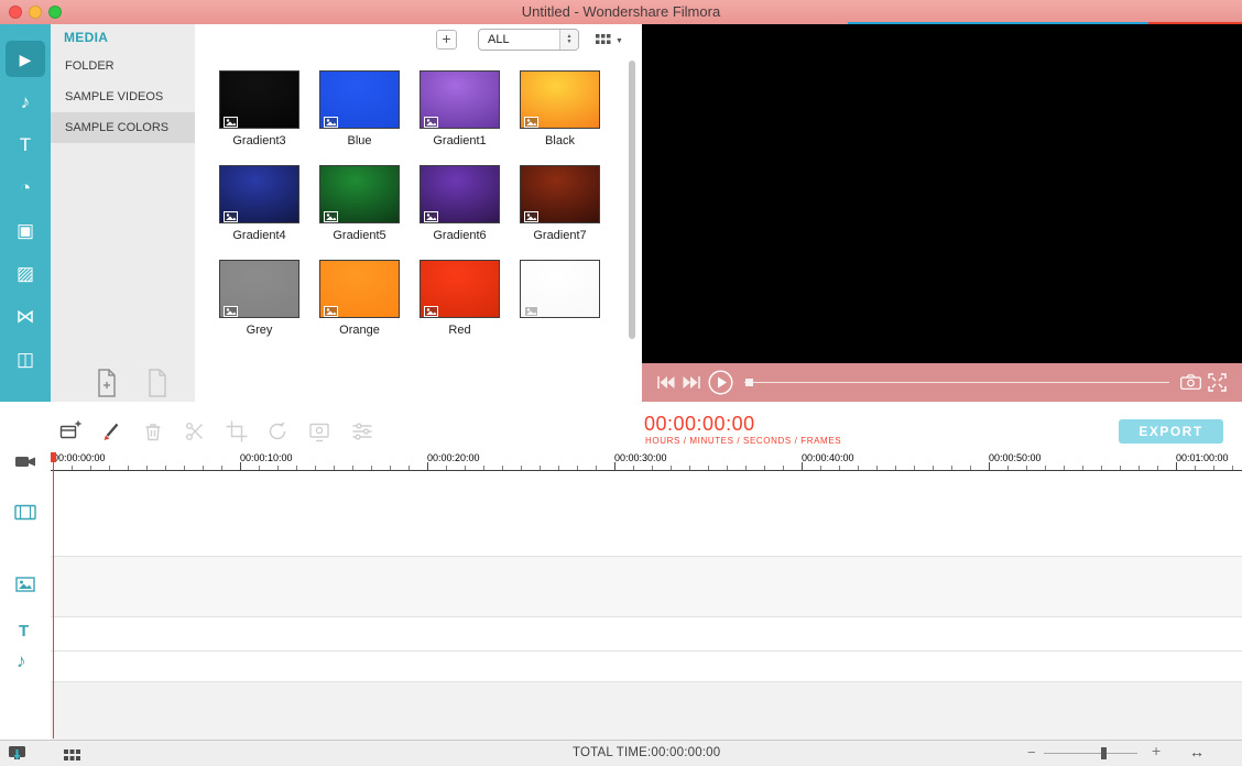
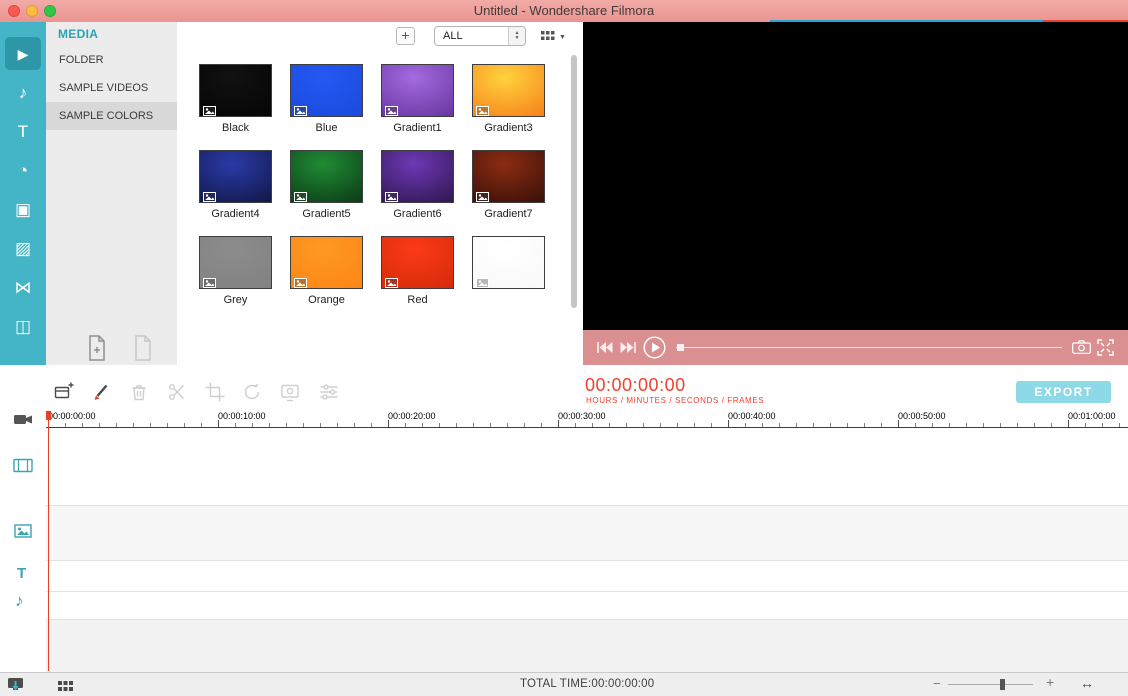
  Untitled - Wondershare Filmora
  ▶
  ♪
  T
  ◔
  ▣
  ▨
  ⋈
  ◫
  MEDIA
  FOLDER
  SAMPLE VIDEOS
  SAMPLE COLORS
  +
  ALL
- Gradient3
+ Black
  Blue
  Gradient1
- Black
+ Gradient3
  Gradient4
  Gradient5
  Gradient6
  Gradient7
  Grey
  Orange
  Red
  00:00:00:00
  HOURS / MINUTES / SECONDS / FRAMES
  EXPORT
  0:00:00:00
  00:00:10:00
  00:00:20:00
  00:00:30:00
  00:00:40:00
  00:00:50:00
  00:01:00:00
  T
  ♪
  TOTAL TIME:00:00:00:00
  −
  +
  ↔
